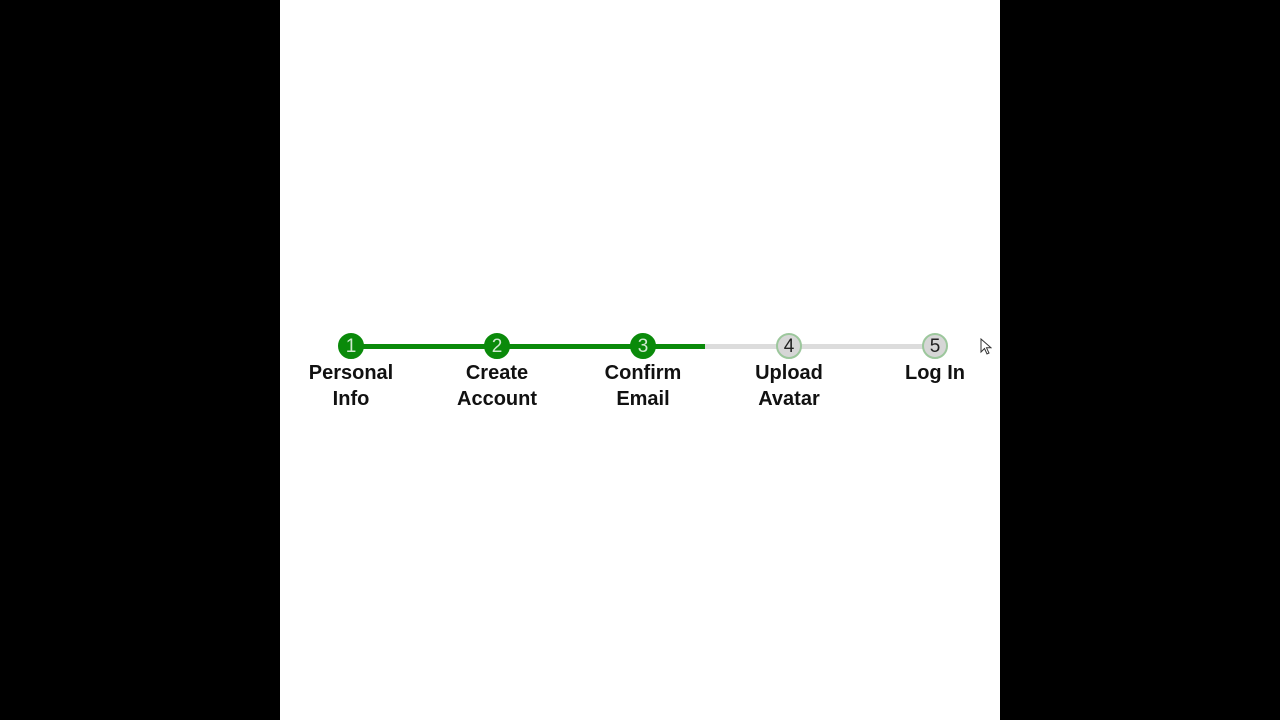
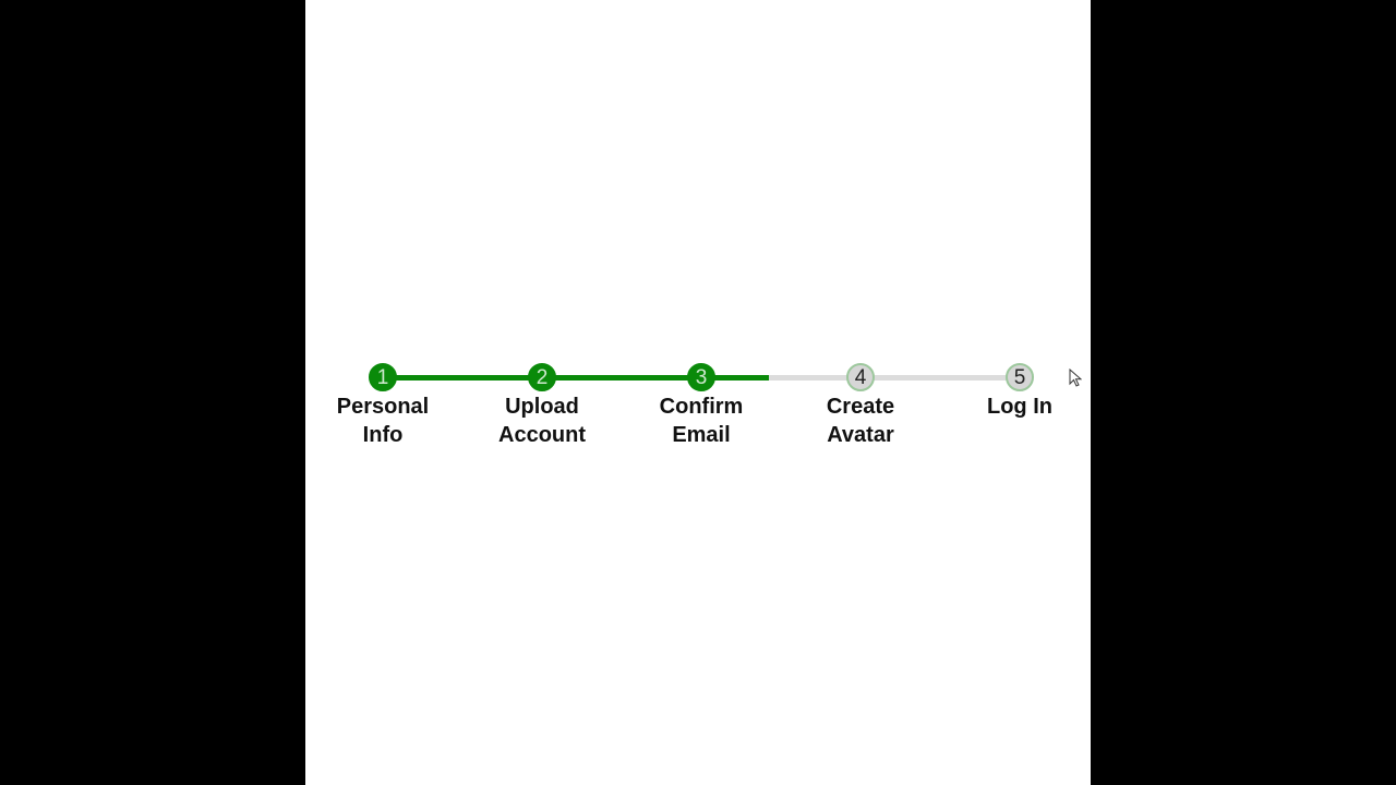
  1
  Personal
  Info
  2
- Create
+ Upload
  Account
  3
  Confirm
  Email
  4
- Upload
+ Create
  Avatar
  5
  Log In
